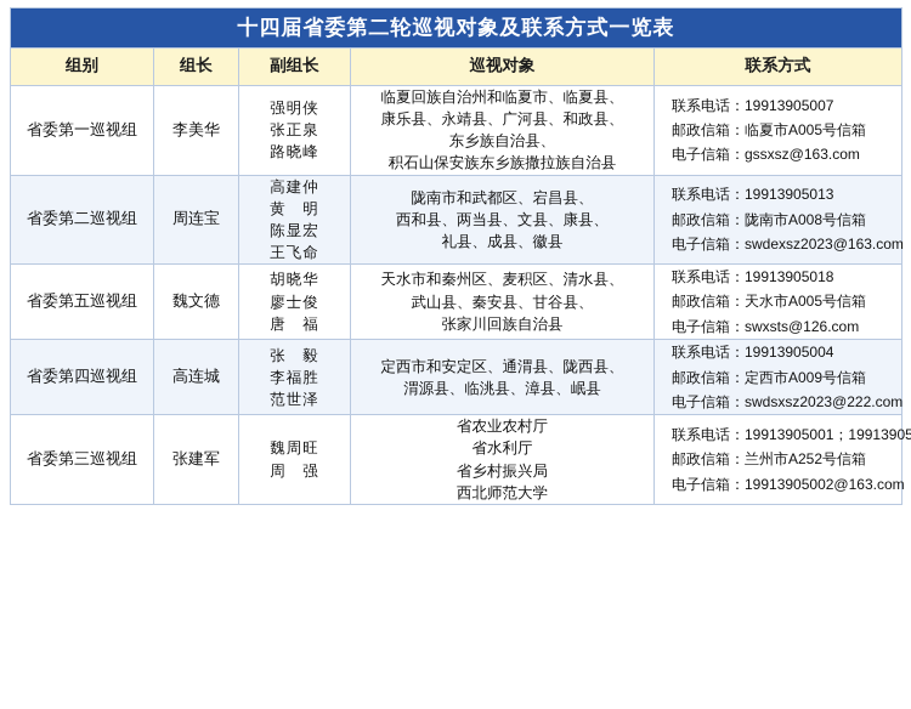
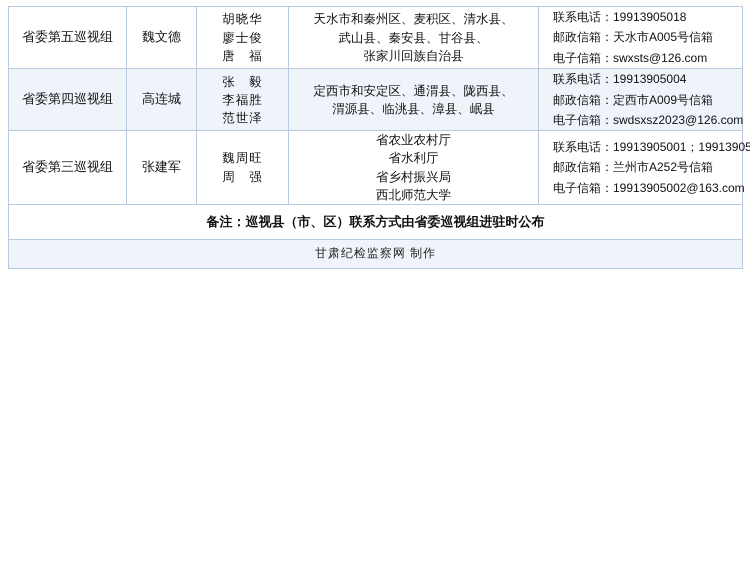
- 十四届省委第二轮巡视对象及联系方式一览表
- 组别	组长	副组长	巡视对象	联系方式
- 省委第一巡视组	李美华	强明侠 张正泉 路晓峰	临夏回族自治州和临夏市、临夏县、 康乐县、永靖县、广河县、和政县、 东乡族自治县、 积石山保安族东乡族撒拉族自治县	联系电话：19913905007 邮政信箱：临夏市A005号信箱 电子信箱：gssxsz@163.com
- 省委第二巡视组	周连宝	高建仲 黄 明 陈显宏 王飞命	陇南市和武都区、宕昌县、 西和县、两当县、文县、康县、 礼县、成县、徽县	联系电话：19913905013 邮政信箱：陇南市A008号信箱 电子信箱：swdexsz2023@163.com
  省委第五巡视组	魏文德	胡晓华 廖士俊 唐 福	天水市和秦州区、麦积区、清水县、 武山县、秦安县、甘谷县、 张家川回族自治县	联系电话：19913905018 邮政信箱：天水市A005号信箱 电子信箱：swxsts@126.com
- 省委第四巡视组	高连城	张 毅 李福胜 范世泽	定西市和安定区、通渭县、陇西县、 渭源县、临洮县、漳县、岷县	联系电话：19913905004 邮政信箱：定西市A009号信箱 电子信箱：swdsxsz2023@222.com
+ 省委第四巡视组	高连城	张 毅 李福胜 范世泽	定西市和安定区、通渭县、陇西县、 渭源县、临洮县、漳县、岷县	联系电话：19913905004 邮政信箱：定西市A009号信箱 电子信箱：swdsxsz2023@126.com
  省委第三巡视组	张建军	魏周旺 周 强	省农业农村厅 省水利厅 省乡村振兴局 西北师范大学	联系电话：19913905001；19913905 邮政信箱：兰州市A252号信箱 电子信箱：19913905002@163.com
+ 备注：巡视县（市、区）联系方式由省委巡视组进驻时公布
+ 甘肃纪检监察网 制作
